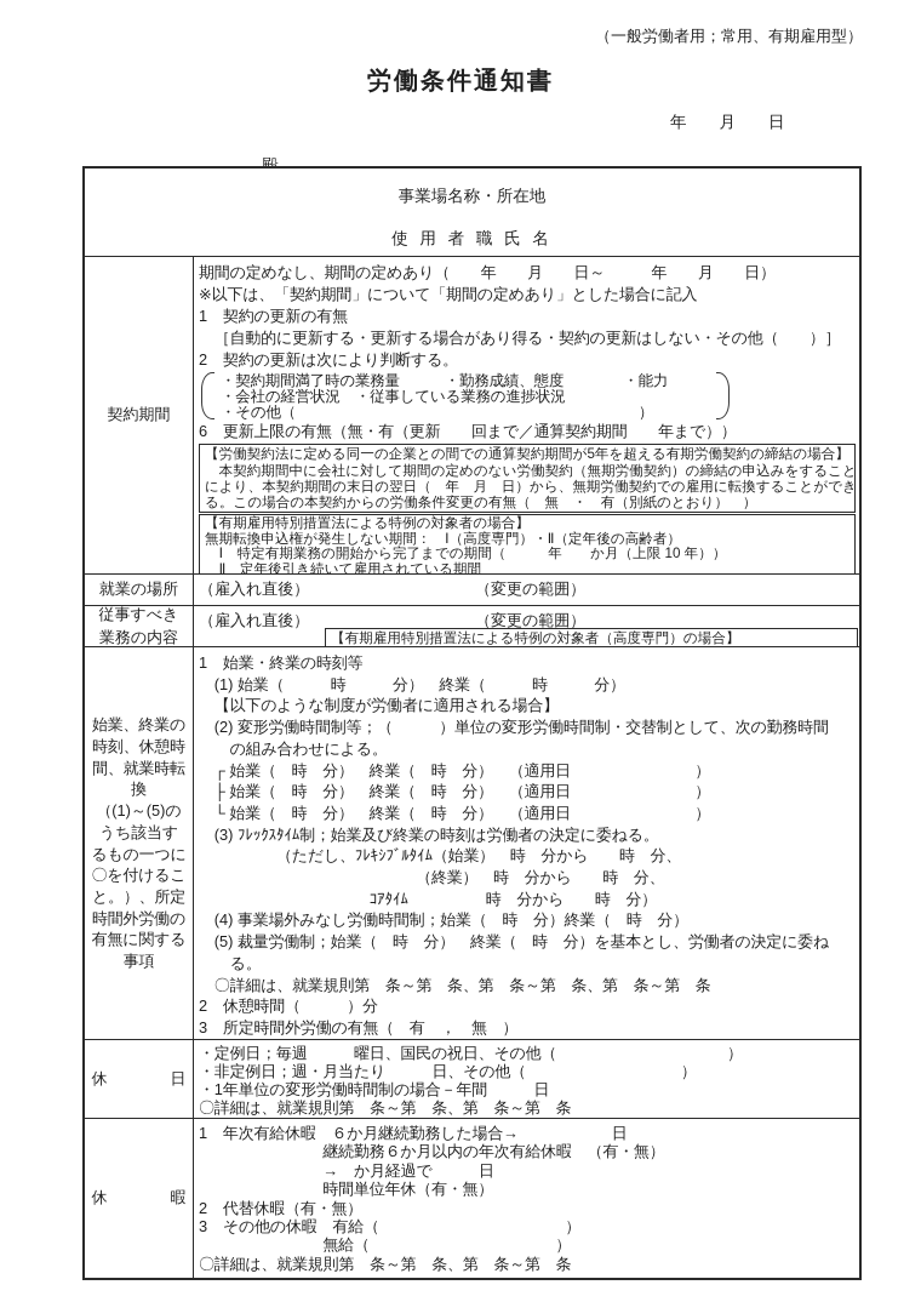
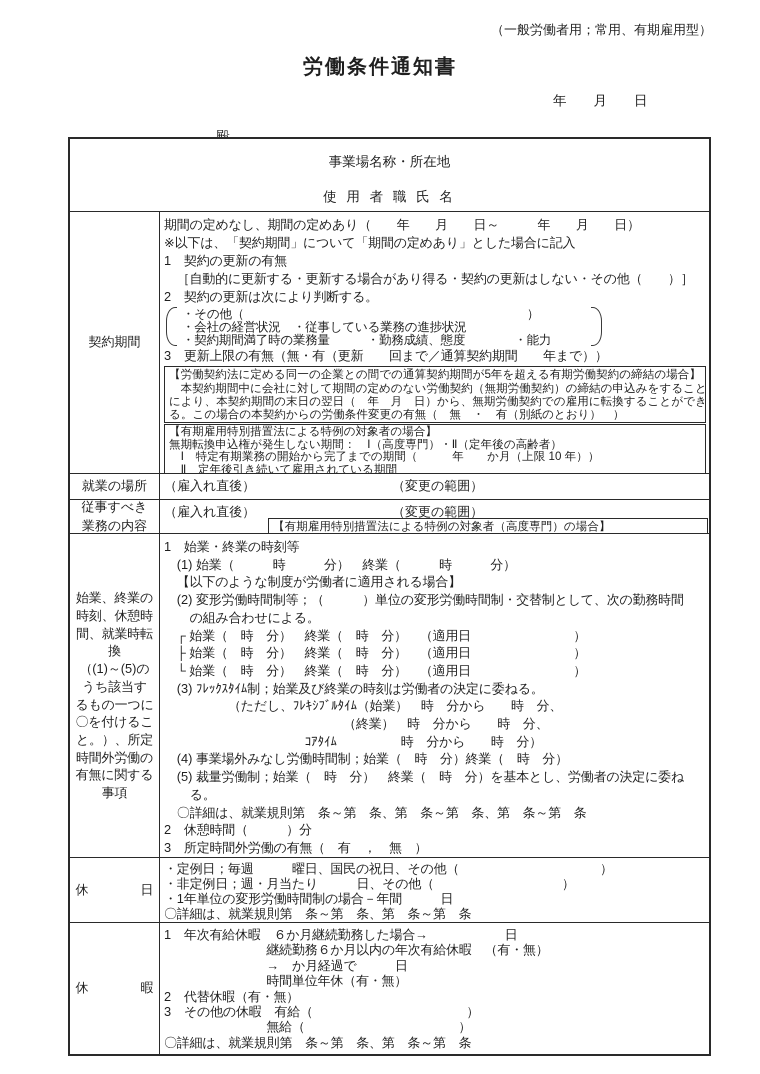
  （一般労働者用；常用、有期雇用型）
  労働条件通知書
  年 月 日
  殿
  事業場名称・所在地
  使 用 者 職 氏 名
  契約期間
  期間の定めなし、期間の定めあり（ 年 月 日～ 年 月 日）
  ※以下は、「契約期間」について「期間の定めあり」とした場合に記入
  1 契約の更新の有無
  ［自動的に更新する・更新する場合があり得る・契約の更新はしない・その他（ ）］
  2 契約の更新は次により判断する。
- ・契約期間満了時の業務量 ・勤務成績、態度 ・能力
+ ・その他（ ）
  ・会社の経営状況 ・従事している業務の進捗状況
- ・その他（ ）
+ ・契約期間満了時の業務量 ・勤務成績、態度 ・能力
- 6 更新上限の有無（無・有（更新 回まで／通算契約期間 年まで））
+ 3 更新上限の有無（無・有（更新 回まで／通算契約期間 年まで））
  【労働契約法に定める同一の企業との間での通算契約期間が5年を超える有期労働契約の締結の場合】
  本契約期間中に会社に対して期間の定めのない労働契約（無期労働契約）の締結の申込みをすること
  により、本契約期間の末日の翌日（ 年 月 日）から、無期労働契約での雇用に転換することができ
  る。この場合の本契約からの労働条件変更の有無（ 無 ・ 有（別紙のとおり） ）
  【有期雇用特別措置法による特例の対象者の場合】
  無期転換申込権が発生しない期間： Ⅰ（高度専門）・Ⅱ（定年後の高齢者）
  Ⅰ 特定有期業務の開始から完了までの期間（ 年 か月（上限 10 年））
  Ⅱ 定年後引き続いて雇用されている期間
  就業の場所
  （雇入れ直後）
  （変更の範囲）
  従事すべき
  業務の内容
  （雇入れ直後）
  （変更の範囲）
  【有期雇用特別措置法による特例の対象者（高度専門）の場合】
  始業、終業の
  時刻、休憩時
  間、就業時転
  換
  （(1)～(5)の
  うち該当す
  るもの一つに
  〇を付けるこ
  と。）、所定
  時間外労働の
  有無に関する
  事項
  1 始業・終業の時刻等
  (1) 始業（ 時 分） 終業（ 時 分）
  【以下のような制度が労働者に適用される場合】
  (2) 変形労働時間制等；（ ）単位の変形労働時間制・交替制として、次の勤務時間
  の組み合わせによる。
  ┌ 始業（ 時 分） 終業（ 時 分） （適用日 ）
  ├ 始業（ 時 分） 終業（ 時 分） （適用日 ）
  └ 始業（ 時 分） 終業（ 時 分） （適用日 ）
  (3) ﾌﾚｯｸｽﾀｲﾑ制；始業及び終業の時刻は労働者の決定に委ねる。
  （ただし、ﾌﾚｷｼﾌﾞﾙﾀｲﾑ（始業） 時 分から 時 分、
  （終業） 時 分から 時 分、
  ｺｱﾀｲﾑ 時 分から 時 分）
  (4) 事業場外みなし労働時間制；始業（ 時 分）終業（ 時 分）
  (5) 裁量労働制；始業（ 時 分） 終業（ 時 分）を基本とし、労働者の決定に委ね
  る。
  〇詳細は、就業規則第 条～第 条、第 条～第 条、第 条～第 条
  2 休憩時間（ ）分
  3 所定時間外労働の有無（ 有 ， 無 ）
  休 日
  ・定例日；毎週 曜日、国民の祝日、その他（ ）
  ・非定例日；週・月当たり 日、その他（ ）
  ・1年単位の変形労働時間制の場合－年間 日
  〇詳細は、就業規則第 条～第 条、第 条～第 条
  休 暇
  1 年次有給休暇 ６か月継続勤務した場合→ 日
  継続勤務６か月以内の年次有給休暇 （有・無）
  → か月経過で 日
  時間単位年休（有・無）
  2 代替休暇（有・無）
  3 その他の休暇 有給（ ）
  無給（ ）
  〇詳細は、就業規則第 条～第 条、第 条～第 条
